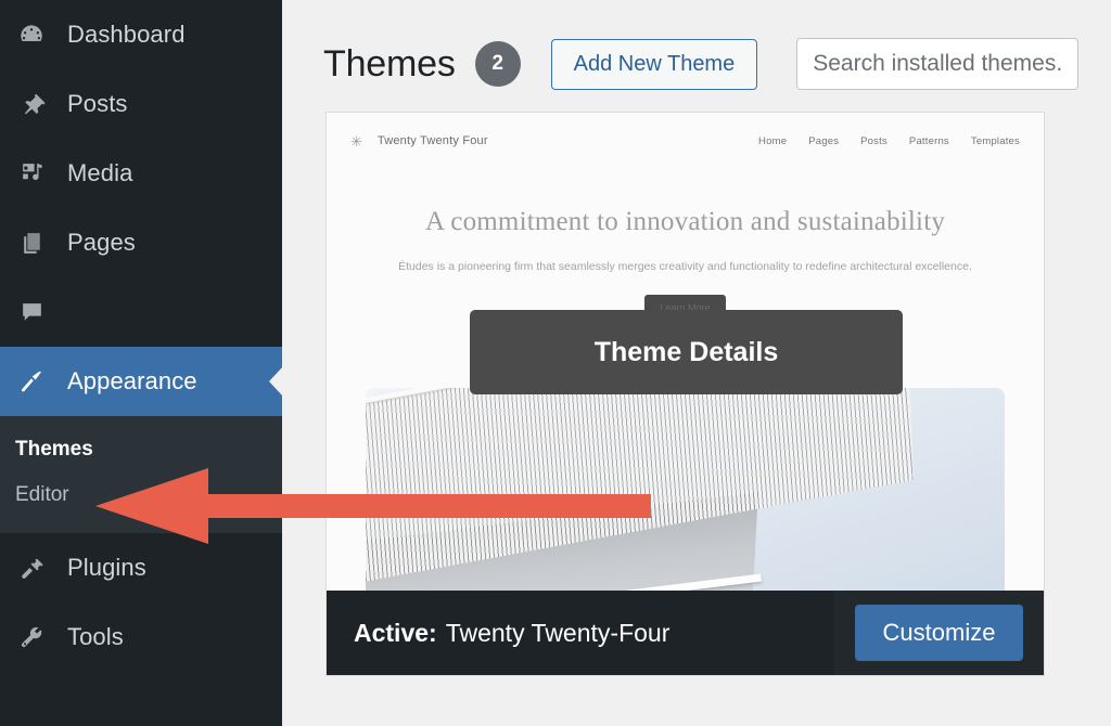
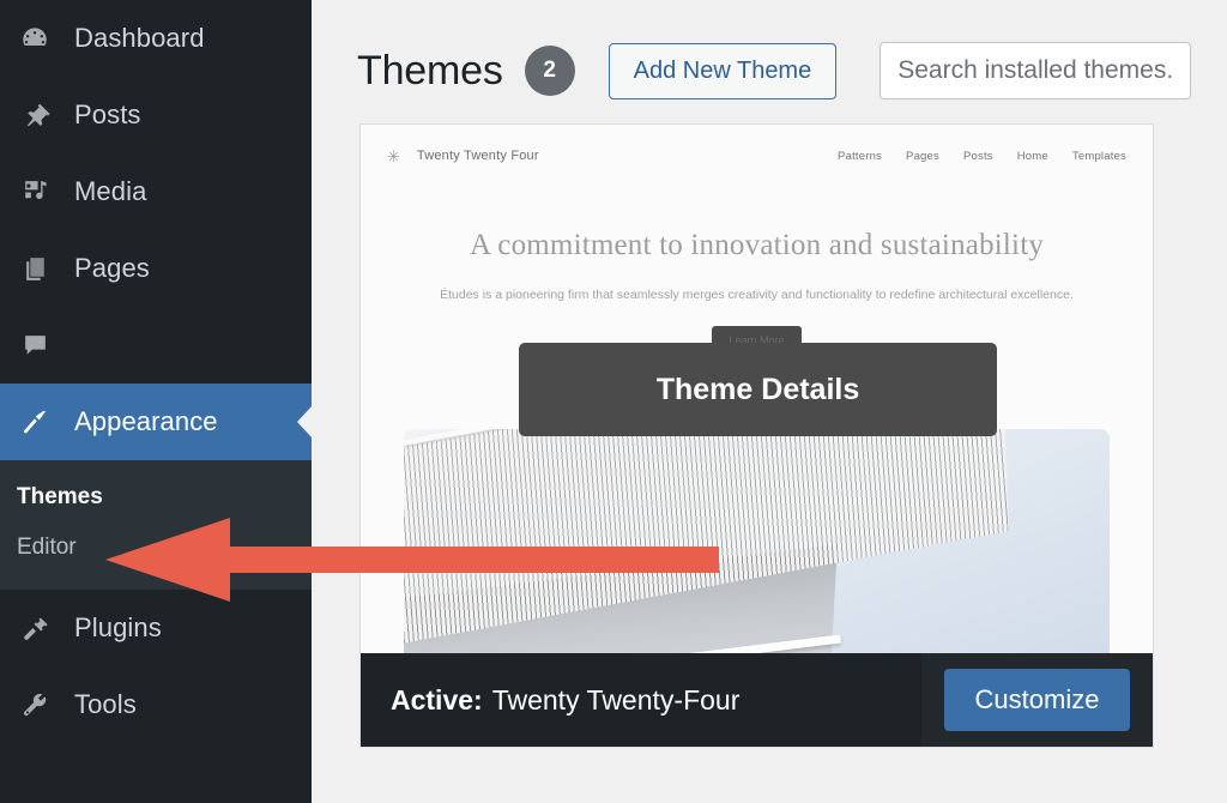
  Dashboard
  Posts
  Media
  Pages
  Appearance
  Themes
  Editor
  Plugins
  Tools
  Themes
  2
  Add New Theme
  Search installed themes.
  ✳
  Twenty Twenty Four
- Home
+ Patterns
  Pages
  Posts
- Patterns
+ Home
  Templates
  A commitment to innovation and sustainability
  Études is a pioneering firm that seamlessly merges creativity and functionality to redefine architectural excellence.
  Learn More
  Theme Details
  Active:
  Twenty Twenty-Four
  Customize
